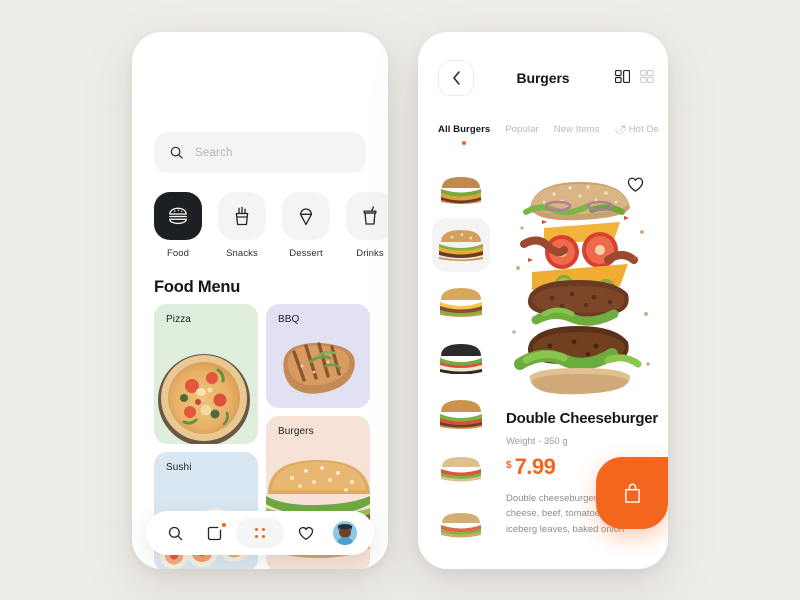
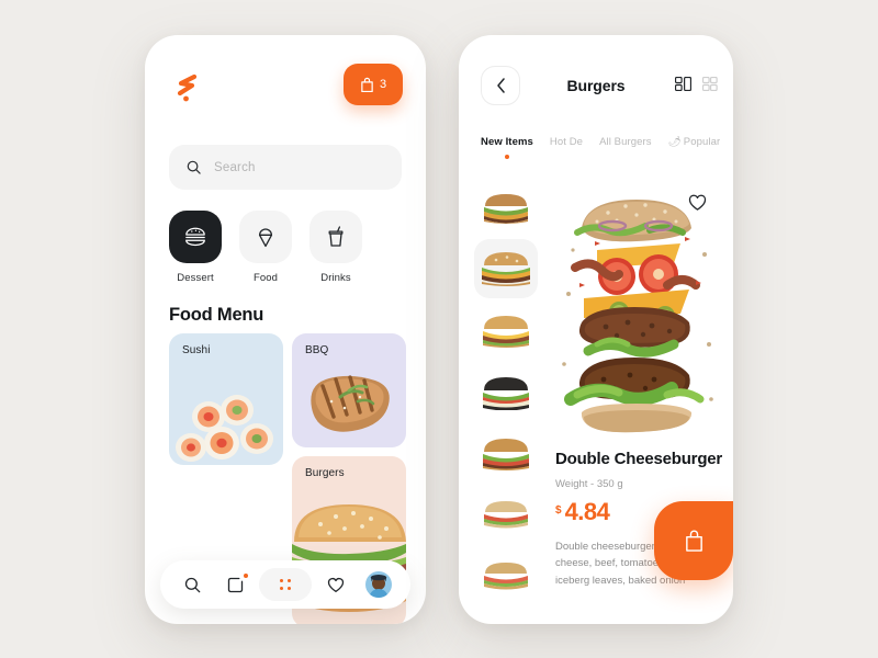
+ 3
  Search
- Food
+ Dessert
- Snacks
- Dessert
+ Food
  Drinks
  Food Menu
- Pizza
  Sushi
  BBQ
  Burgers
  Burgers
- All Burgers
+ New Items
- Popular
+ Hot De
- New Items
+ All Burgers
- 🌶 Hot De
+ 🌶 Popular
  Double Cheeseburger
  Weight - 350 g
  $
- 7.99
+ 4.84
  Double cheeseburger cheese, beef, tomatoe iceberg leaves, baked onion
